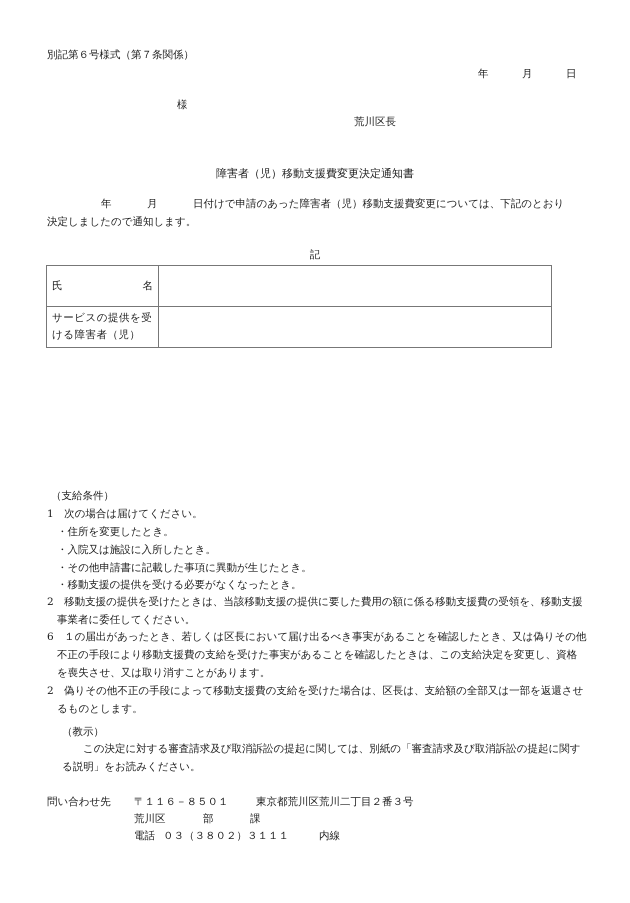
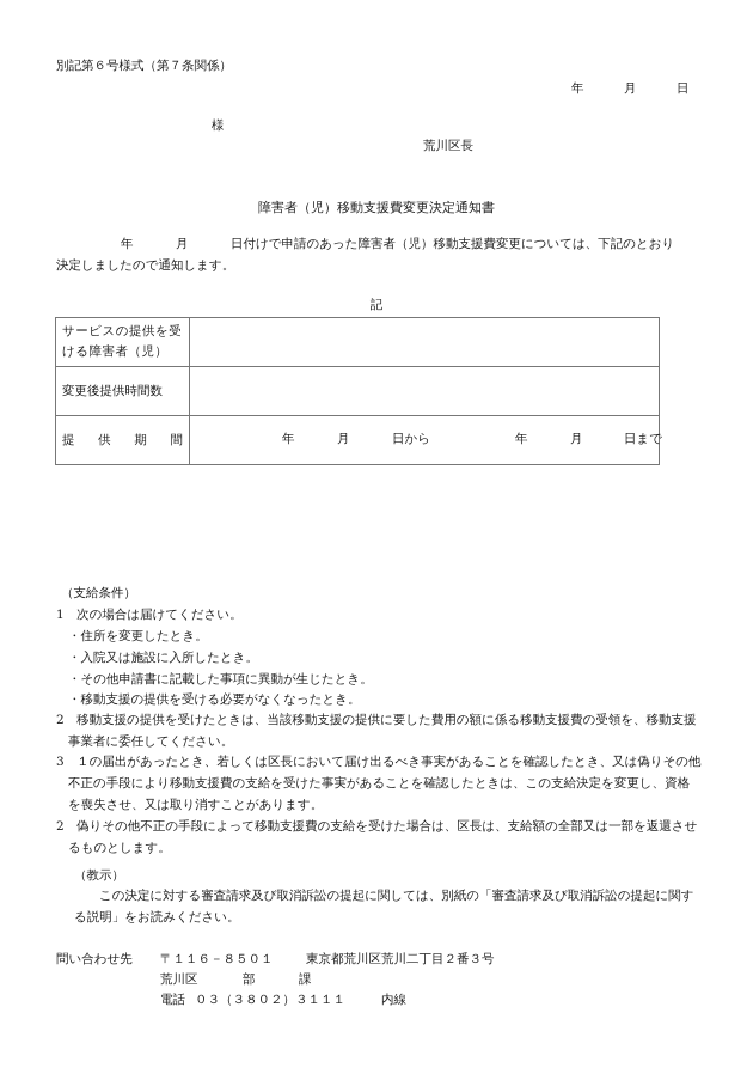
  別記第６号様式（第７条関係）
  年
  月
  日
  様
  荒川区長
  障害者（児）移動支援費変更決定通知書
  年
  月
  日付けで申請のあった障害者（児）移動支援費変更については、下記のとおり
  決定しましたので通知します。
  記
- 氏 名
  サービスの提供を受 ける障害者（児）
+ 変更後提供時間数
+ 提 供 期 間	年 月 日から 年 月 日まで
  （支給条件）
  1 次の場合は届けてください。
  ・住所を変更したとき。
  ・入院又は施設に入所したとき。
  ・その他申請書に記載した事項に異動が生じたとき。
  ・移動支援の提供を受ける必要がなくなったとき。
  2 移動支援の提供を受けたときは、当該移動支援の提供に要した費用の額に係る移動支援費の受領を、移動支援事業者に委任してください。
- 6 １の届出があったとき、若しくは区長において届け出るべき事実があることを確認したとき、又は偽りその他不正の手段により移動支援費の支給を受けた事実があることを確認したときは、この支給決定を変更し、資格を喪失させ、又は取り消すことがあります。
+ 3 １の届出があったとき、若しくは区長において届け出るべき事実があることを確認したとき、又は偽りその他不正の手段により移動支援費の支給を受けた事実があることを確認したときは、この支給決定を変更し、資格を喪失させ、又は取り消すことがあります。
  2 偽りその他不正の手段によって移動支援費の支給を受けた場合は、区長は、支給額の全部又は一部を返還させるものとします。
  （教示）
  この決定に対する審査請求及び取消訴訟の提起に関しては、別紙の「審査請求及び取消訴訟の提起に関する説明」をお読みください。
  問い合わせ先
  〒１１６－８５０１
  東京都荒川区荒川二丁目２番３号
  荒川区
  部
  課
  電話
  ０３（３８０２）３１１１
  内線
